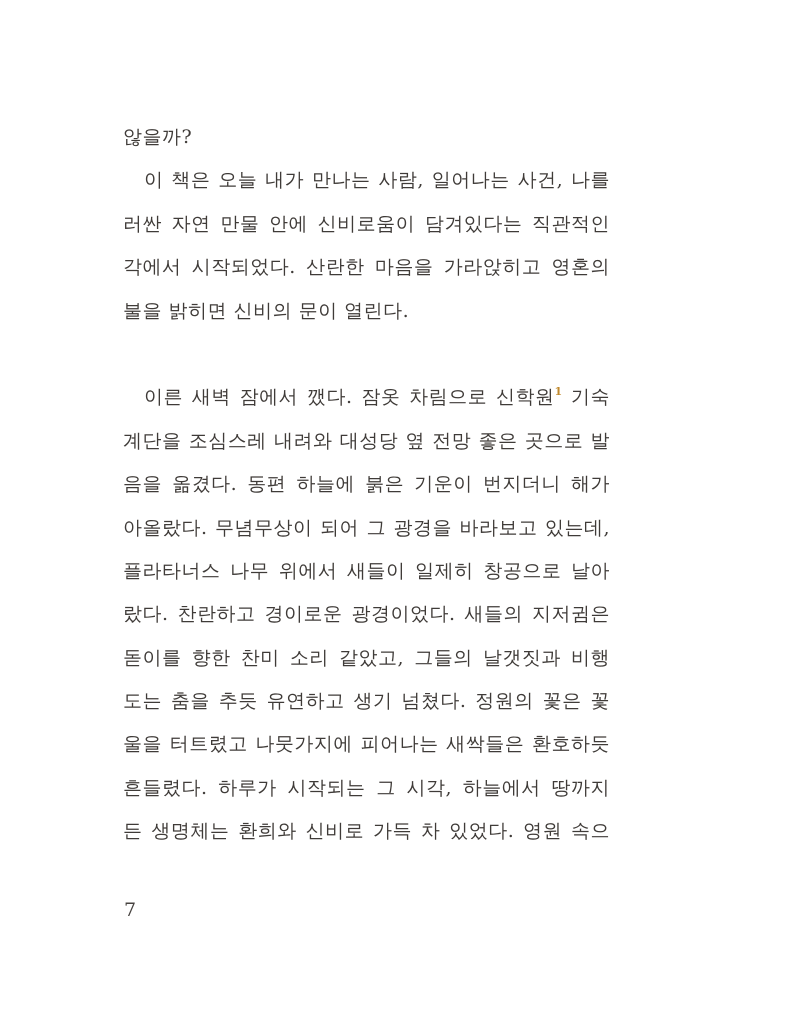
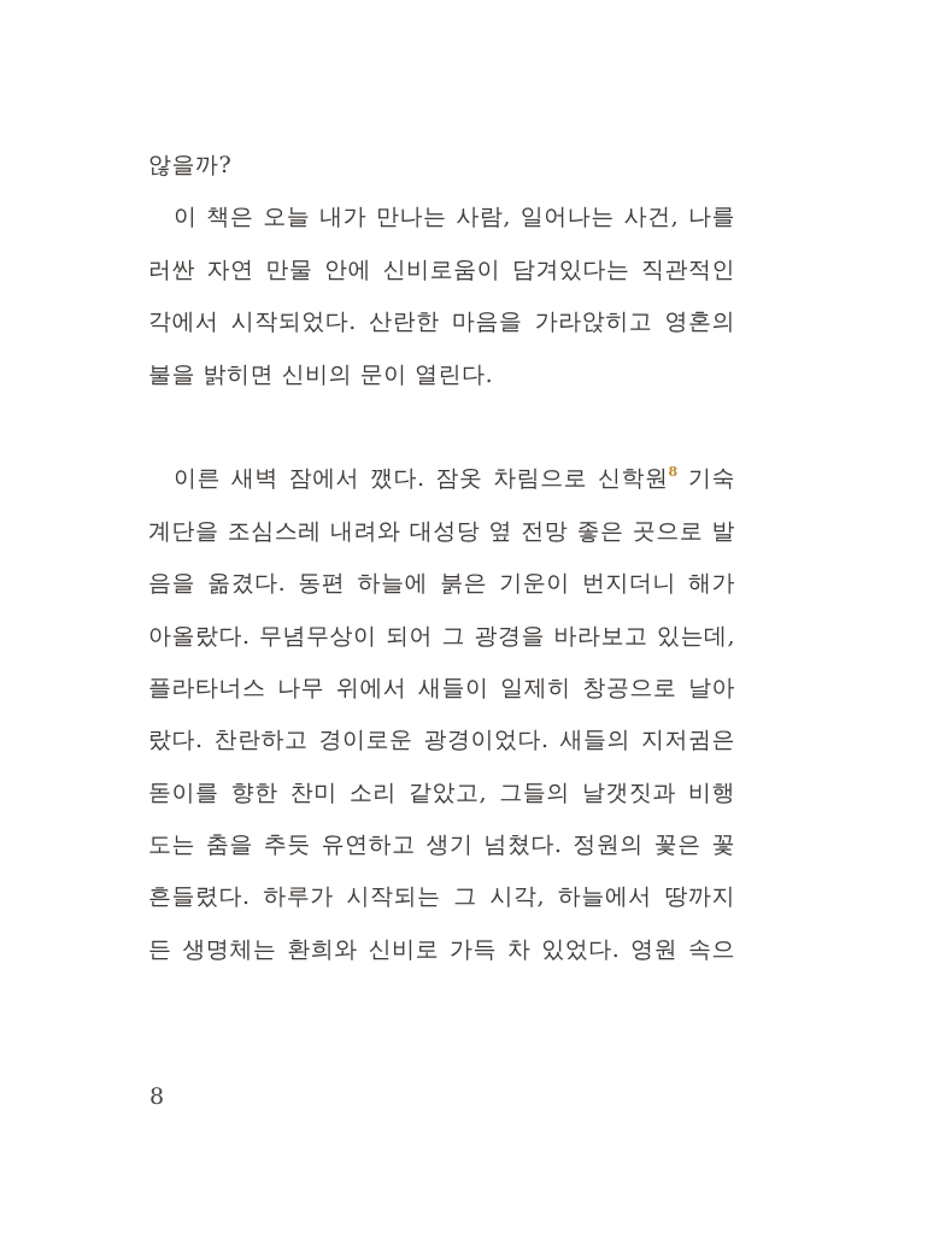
  않을까?
  이 책은 오늘 내가 만나는 사람, 일어나는 사건, 나를
  러싼 자연 만물 안에 신비로움이 담겨있다는 직관적인
  각에서 시작되었다. 산란한 마음을 가라앉히고 영혼의
  불을 밝히면 신비의 문이 열린다.
- 이른 새벽 잠에서 깼다. 잠옷 차림으로 신학원1 기숙
+ 이른 새벽 잠에서 깼다. 잠옷 차림으로 신학원8 기숙
  계단을 조심스레 내려와 대성당 옆 전망 좋은 곳으로 발
  음을 옮겼다. 동편 하늘에 붉은 기운이 번지더니 해가
  아올랐다. 무념무상이 되어 그 광경을 바라보고 있는데,
  플라타너스 나무 위에서 새들이 일제히 창공으로 날아
  랐다. 찬란하고 경이로운 광경이었다. 새들의 지저귐은
  돋이를 향한 찬미 소리 같았고, 그들의 날갯짓과 비행
  도는 춤을 추듯 유연하고 생기 넘쳤다. 정원의 꽃은 꽃
- 울을 터트렸고 나뭇가지에 피어나는 새싹들은 환호하듯
  흔들렸다. 하루가 시작되는 그 시각, 하늘에서 땅까지
  든 생명체는 환희와 신비로 가득 차 있었다. 영원 속으
- 7
+ 8
